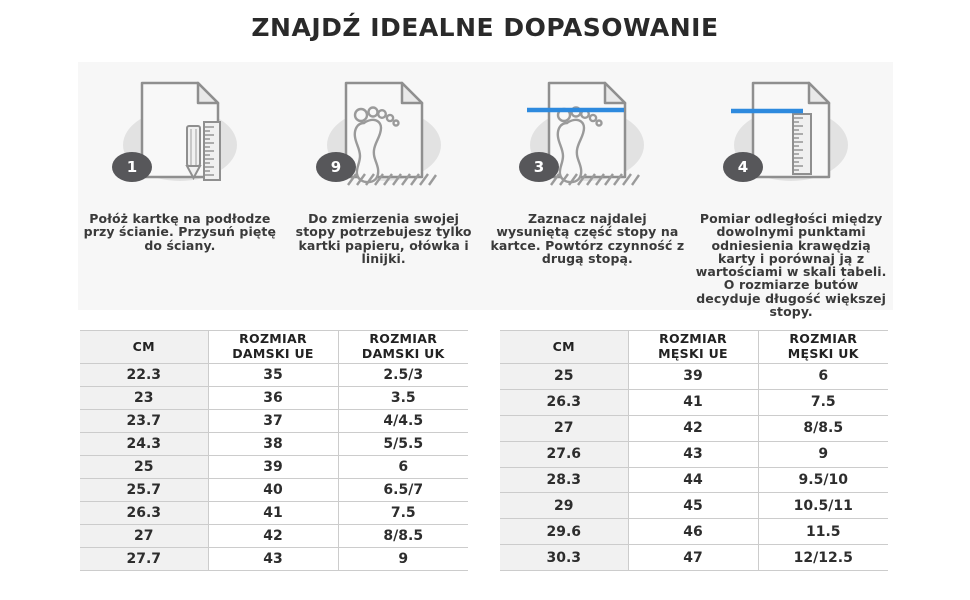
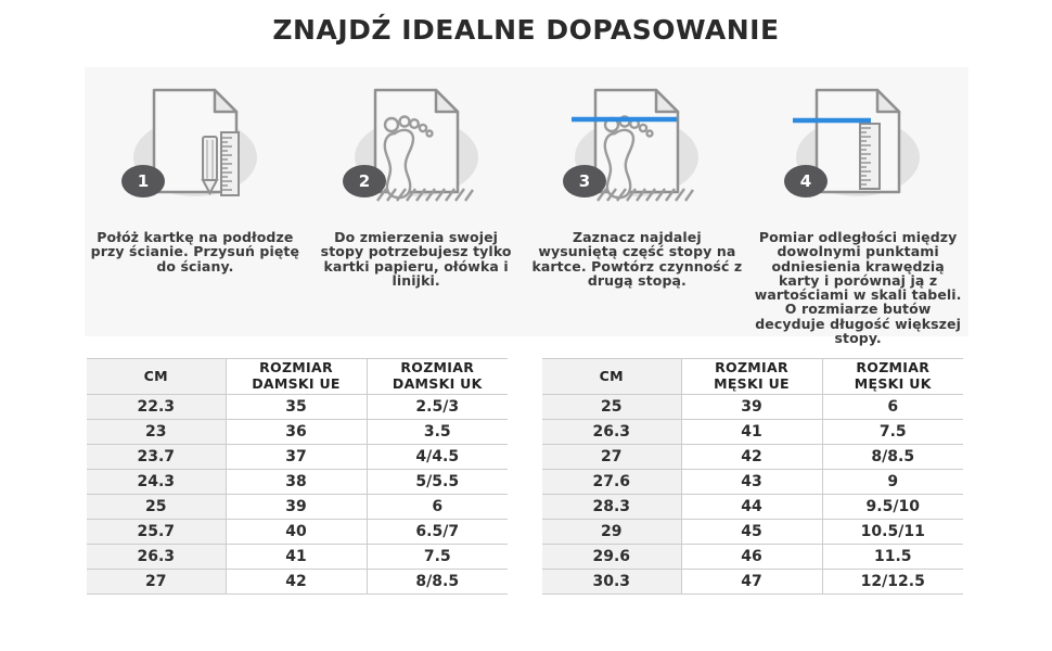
  ZNAJDŹ IDEALNE DOPASOWANIE
  1
  Połóż kartkę na podłodze przy ścianie. Przysuń piętę do ściany.
- 9
+ 2
  Do zmierzenia swojej stopy potrzebujesz tylko kartki papieru, ołówka i linijki.
  3
  Zaznacz najdalej wysuniętą część stopy na kartce. Powtórz czynność z drugą stopą.
  4
  Pomiar odległości między dowolnymi punktami odniesienia krawędzią karty i porównaj ją z wartościami w skali tabeli. O rozmiarze butów decyduje długość większej stopy.
  CM	ROZMIAR DAMSKI UE	ROZMIAR DAMSKI UK
  22.3	35	2.5/3
  23	36	3.5
  23.7	37	4/4.5
  24.3	38	5/5.5
  25	39	6
  25.7	40	6.5/7
  26.3	41	7.5
  27	42	8/8.5
- 27.7	43	9
  CM	ROZMIAR MĘSKI UE	ROZMIAR MĘSKI UK
  25	39	6
  26.3	41	7.5
  27	42	8/8.5
  27.6	43	9
  28.3	44	9.5/10
  29	45	10.5/11
  29.6	46	11.5
  30.3	47	12/12.5
